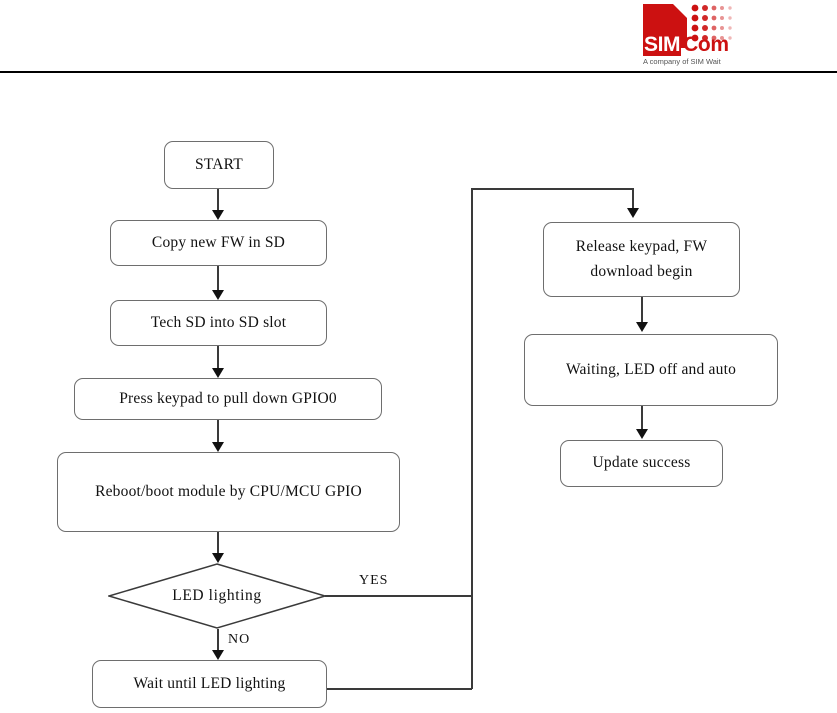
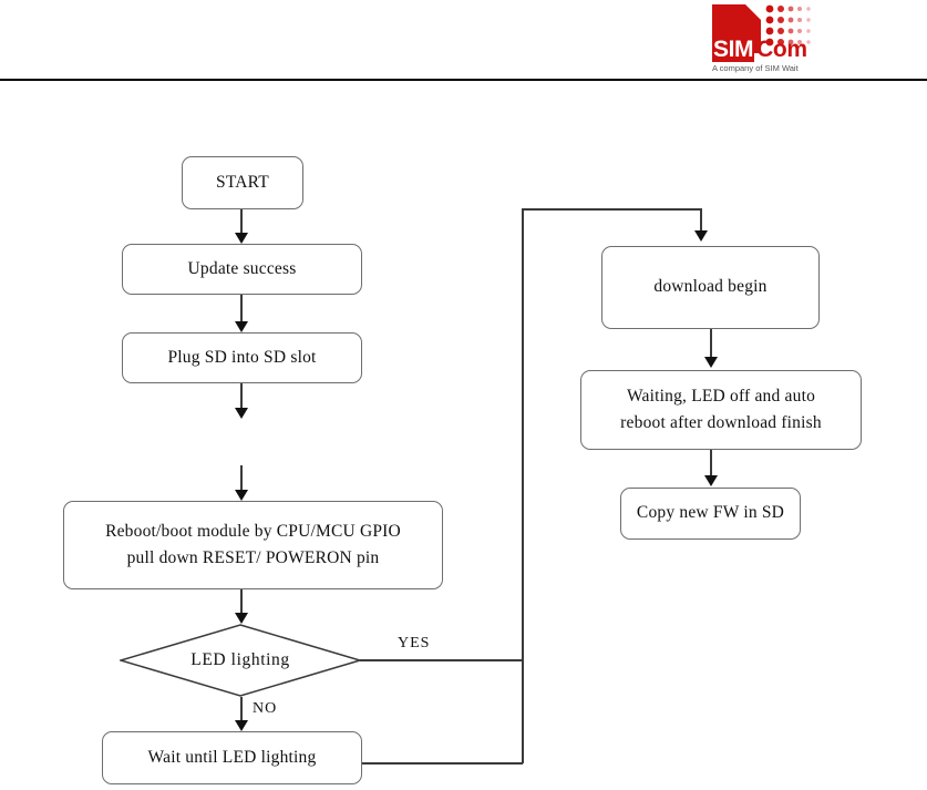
  SIM Com
  A company of SIM Wait
  START
- Copy new FW in SD
+ Update success
- Tech SD into SD slot
+ Plug SD into SD slot
- Press keypad to pull down GPIO0
  Reboot/boot module by CPU/MCU GPIO
+ pull down RESET/ POWERON pin
  LED lighting
  Wait until LED lighting
- Release keypad, FW
  download begin
  Waiting, LED off and auto
+ reboot after download finish
- Update success
+ Copy new FW in SD
  NO
  YES
